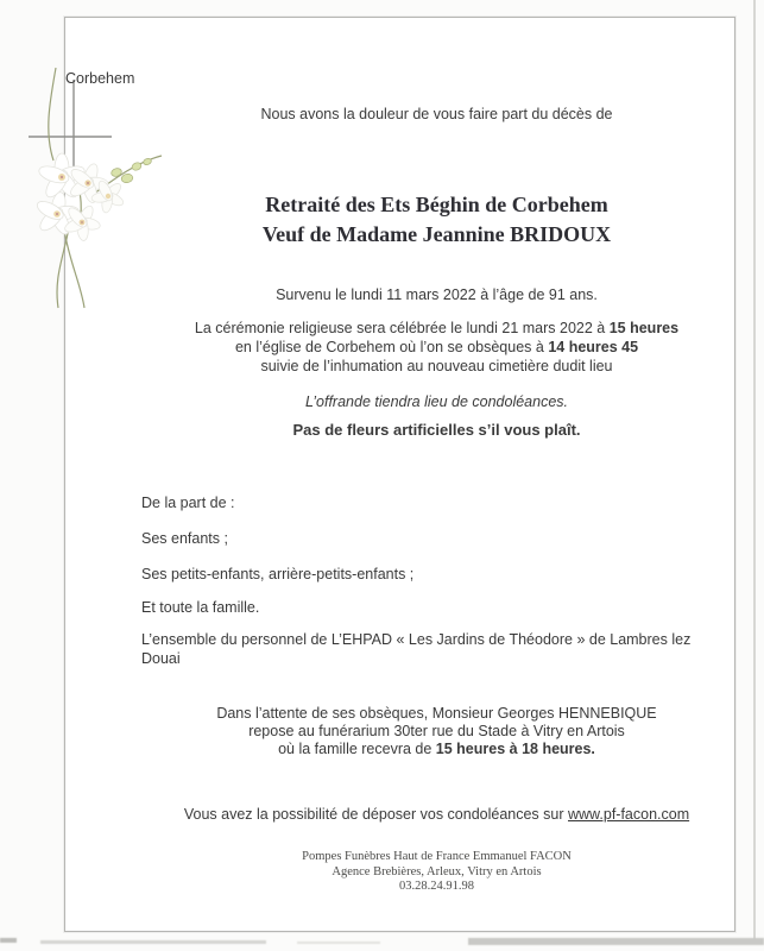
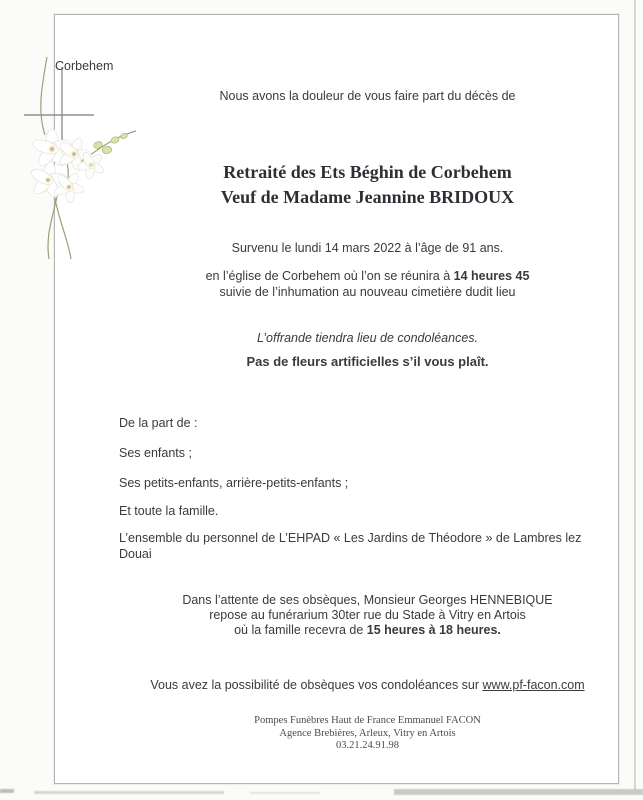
  Corbehem
  Nous avons la douleur de vous faire part du décès de
  Retraité des Ets Béghin de Corbehem
  Veuf de Madame Jeannine BRIDOUX
- Survenu le lundi 11 mars 2022 à l’âge de 91 ans.
+ Survenu le lundi 14 mars 2022 à l’âge de 91 ans.
- La cérémonie religieuse sera célébrée le lundi 21 mars 2022 à 15 heures
- en l’église de Corbehem où l’on se obsèques à 14 heures 45
+ en l’église de Corbehem où l’on se réunira à 14 heures 45
  suivie de l’inhumation au nouveau cimetière dudit lieu
  L’offrande tiendra lieu de condoléances.
  Pas de fleurs artificielles s’il vous plaît.
  De la part de :
  Ses enfants ;
  Ses petits-enfants, arrière-petits-enfants ;
  Et toute la famille.
  L’ensemble du personnel de L’EHPAD « Les Jardins de Théodore » de Lambres lez Douai
  Dans l’attente de ses obsèques, Monsieur Georges HENNEBIQUE
  repose au funérarium 30ter rue du Stade à Vitry en Artois
  où la famille recevra de 15 heures à 18 heures.
- Vous avez la possibilité de déposer vos condoléances sur www.pf-facon.com
+ Vous avez la possibilité de obsèques vos condoléances sur www.pf-facon.com
  Pompes Funèbres Haut de France Emmanuel FACON
  Agence Brebières, Arleux, Vitry en Artois
- 03.28.24.91.98
+ 03.21.24.91.98
